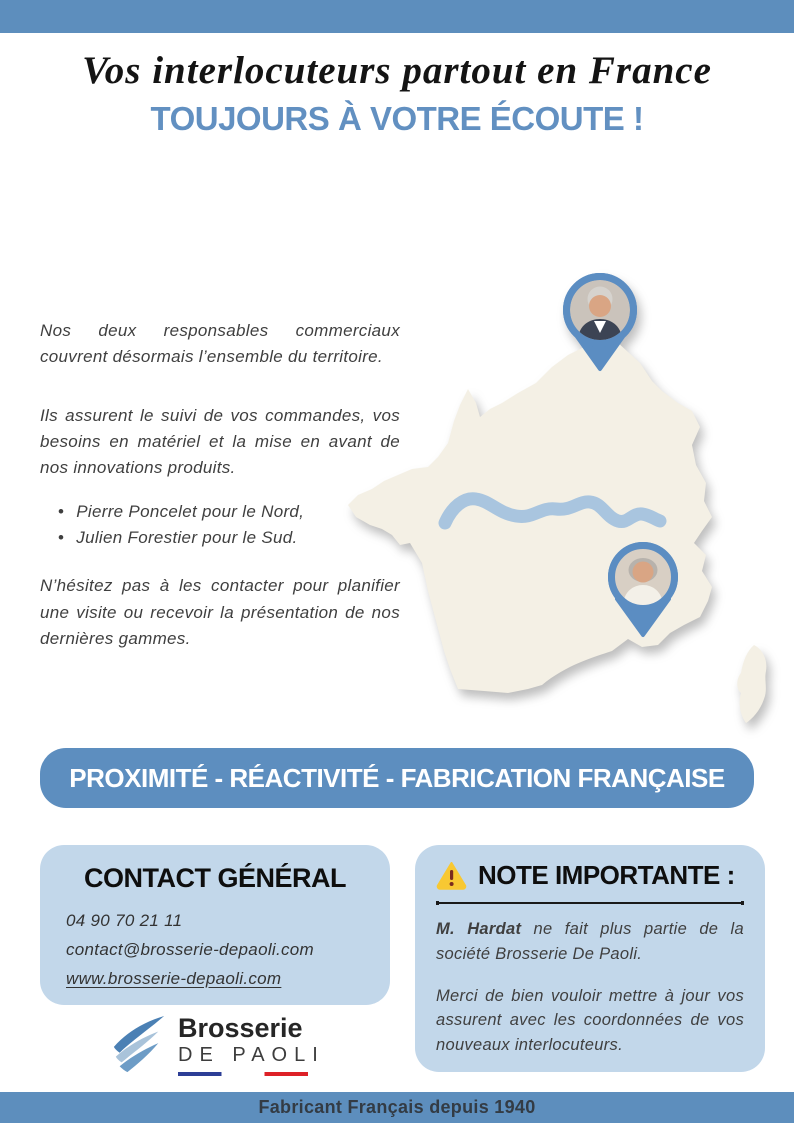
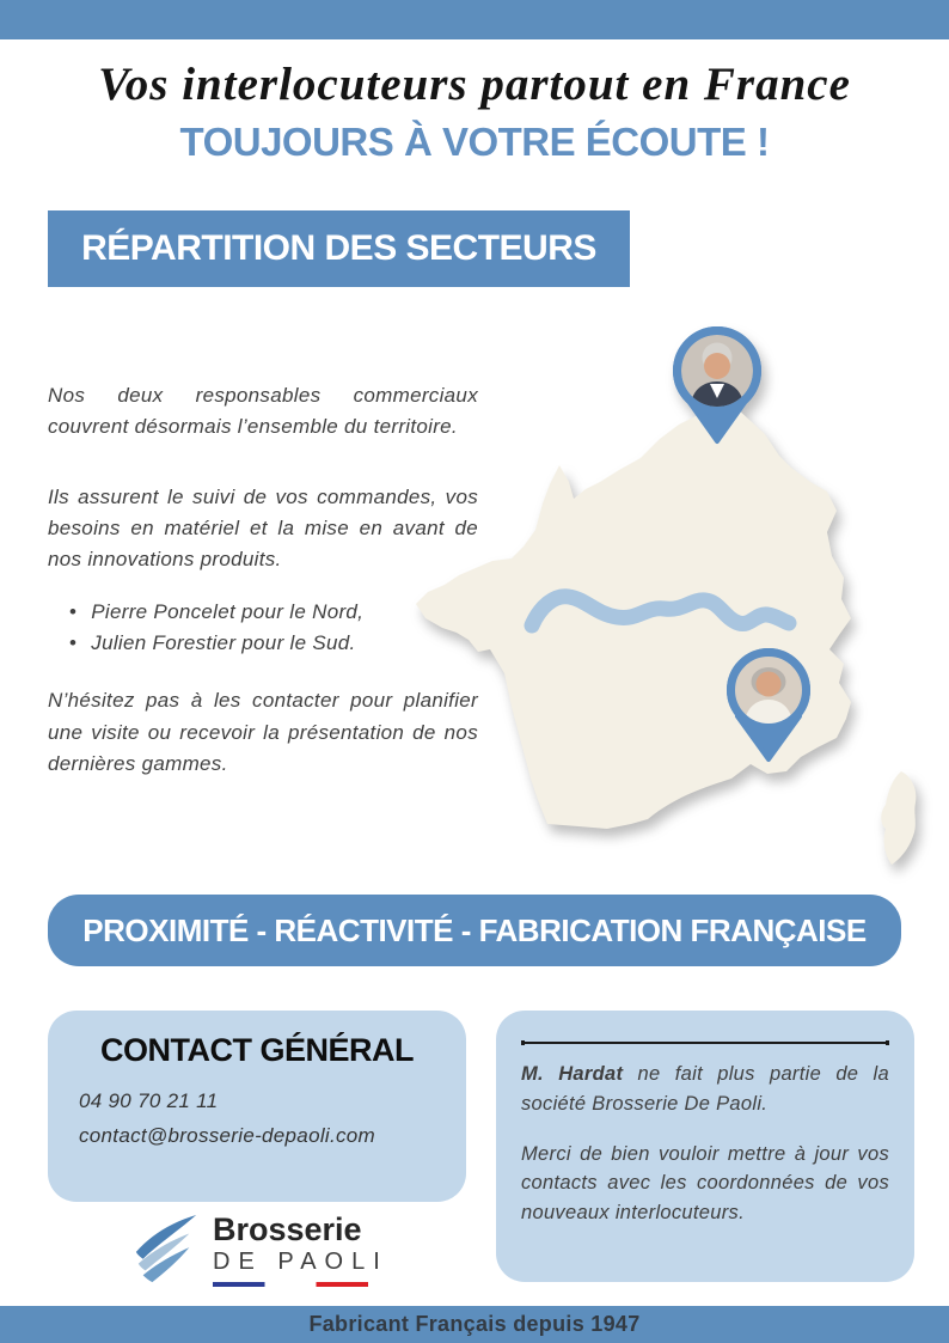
  Vos interlocuteurs partout en France
  TOUJOURS À VOTRE ÉCOUTE !
+ RÉPARTITION DES SECTEURS
  Nos deux responsables commerciaux couvrent désormais l’ensemble du territoire.
  Ils assurent le suivi de vos commandes, vos besoins en matériel et la mise en avant de nos innovations produits.
  •
  Pierre Poncelet pour le Nord,
  •
  Julien Forestier pour le Sud.
  N’hésitez pas à les contacter pour planifier une visite ou recevoir la présentation de nos dernières gammes.
  PROXIMITÉ - RÉACTIVITÉ - FABRICATION FRANÇAISE
  CONTACT GÉNÉRAL
  04 90 70 21 11
  contact@brosserie-depaoli.com
- www.brosserie-depaoli.com
- NOTE IMPORTANTE :
  M. Hardat ne fait plus partie de la société Brosserie De Paoli.
- Merci de bien vouloir mettre à jour vos assurent avec les coordonnées de vos nouveaux interlocuteurs.
+ Merci de bien vouloir mettre à jour vos contacts avec les coordonnées de vos nouveaux interlocuteurs.
  Brosserie
  DE PAOLI
- Fabricant Français depuis 1940
+ Fabricant Français depuis 1947
